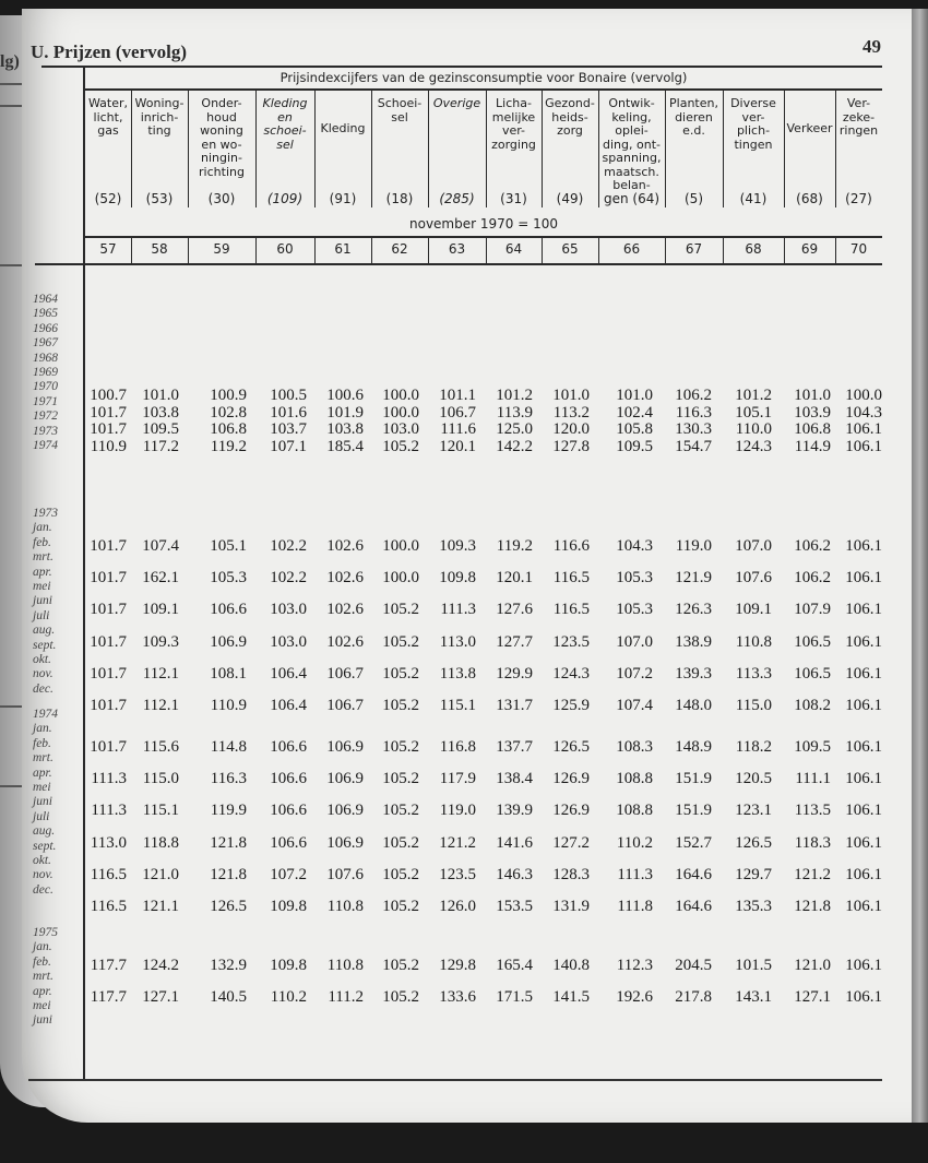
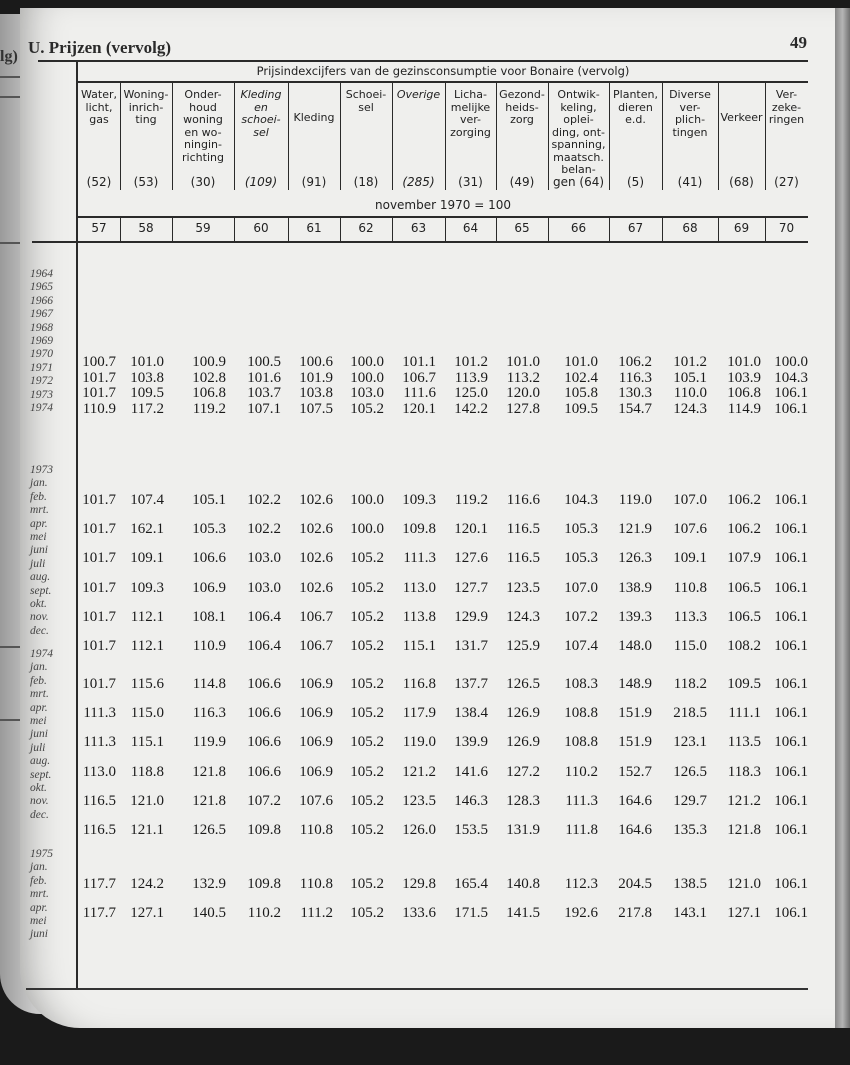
  lg)
  U. Prijzen (vervolg)
  49
  Prijsindexcijfers van de gezinsconsumptie voor Bonaire (vervolg)
  november 1970 = 100
  Water,
  licht,
  gas
  (52)
  57
  Woning-
  inrich-
  ting
  (53)
  58
  Onder-
  houd
  woning
  en wo-
  ningin-
  richting
  (30)
  59
  Kleding
  en
  schoei-
  sel
  (109)
  60
  Kleding
  (91)
  61
  Schoei-
  sel
  (18)
  62
  Overige
  (285)
  63
  Licha-
  melijke
  ver-
  zorging
  (31)
  64
  Gezond-
  heids-
  zorg
  (49)
  65
  Ontwik-
  keling,
  oplei-
  ding, ont-
  spanning,
  maatsch.
  belan-
  gen (64)
  66
  Planten,
  dieren
  e.d.
  (5)
  67
  Diverse
  ver-
  plich-
  tingen
  (41)
  68
  Verkeer
  (68)
  69
  Ver-
  zeke-
  ringen
  (27)
  70
  1964
  1965
  1966
  1967
  1968
  1969
  1970
  1971
  1972
  1973
  1974
  1973
  jan.
  feb.
  mrt.
  apr.
  mei
  juni
  juli
  aug.
  sept.
  okt.
  nov.
  dec.
  1974
  jan.
  feb.
  mrt.
  apr.
  mei
  juni
  juli
  aug.
  sept.
  okt.
  nov.
  dec.
  1975
  jan.
  feb.
  mrt.
  apr.
  mei
  juni
  100.7
  101.0
  100.9
  100.5
  100.6
  100.0
  101.1
  101.2
  101.0
  101.0
  106.2
  101.2
  101.0
  100.0
  101.7
  103.8
  102.8
  101.6
  101.9
  100.0
  106.7
  113.9
  113.2
  102.4
  116.3
  105.1
  103.9
  104.3
  101.7
  109.5
  106.8
  103.7
  103.8
  103.0
  111.6
  125.0
  120.0
  105.8
  130.3
  110.0
  106.8
  106.1
  110.9
  117.2
  119.2
  107.1
- 185.4
+ 107.5
  105.2
  120.1
  142.2
  127.8
  109.5
  154.7
  124.3
  114.9
  106.1
  101.7
  107.4
  105.1
  102.2
  102.6
  100.0
  109.3
  119.2
  116.6
  104.3
  119.0
  107.0
  106.2
  106.1
  101.7
  162.1
  105.3
  102.2
  102.6
  100.0
  109.8
  120.1
  116.5
  105.3
  121.9
  107.6
  106.2
  106.1
  101.7
  109.1
  106.6
  103.0
  102.6
  105.2
  111.3
  127.6
  116.5
  105.3
  126.3
  109.1
  107.9
  106.1
  101.7
  109.3
  106.9
  103.0
  102.6
  105.2
  113.0
  127.7
  123.5
  107.0
  138.9
  110.8
  106.5
  106.1
  101.7
  112.1
  108.1
  106.4
  106.7
  105.2
  113.8
  129.9
  124.3
  107.2
  139.3
  113.3
  106.5
  106.1
  101.7
  112.1
  110.9
  106.4
  106.7
  105.2
  115.1
  131.7
  125.9
  107.4
  148.0
  115.0
  108.2
  106.1
  101.7
  115.6
  114.8
  106.6
  106.9
  105.2
  116.8
  137.7
  126.5
  108.3
  148.9
  118.2
  109.5
  106.1
  111.3
  115.0
  116.3
  106.6
  106.9
  105.2
  117.9
  138.4
  126.9
  108.8
  151.9
- 120.5
+ 218.5
  111.1
  106.1
  111.3
  115.1
  119.9
  106.6
  106.9
  105.2
  119.0
  139.9
  126.9
  108.8
  151.9
  123.1
  113.5
  106.1
  113.0
  118.8
  121.8
  106.6
  106.9
  105.2
  121.2
  141.6
  127.2
  110.2
  152.7
  126.5
  118.3
  106.1
  116.5
  121.0
  121.8
  107.2
  107.6
  105.2
  123.5
  146.3
  128.3
  111.3
  164.6
  129.7
  121.2
  106.1
  116.5
  121.1
  126.5
  109.8
  110.8
  105.2
  126.0
  153.5
  131.9
  111.8
  164.6
  135.3
  121.8
  106.1
  117.7
  124.2
  132.9
  109.8
  110.8
  105.2
  129.8
  165.4
  140.8
  112.3
  204.5
- 101.5
+ 138.5
  121.0
  106.1
  117.7
  127.1
  140.5
  110.2
  111.2
  105.2
  133.6
  171.5
  141.5
  192.6
  217.8
  143.1
  127.1
  106.1
